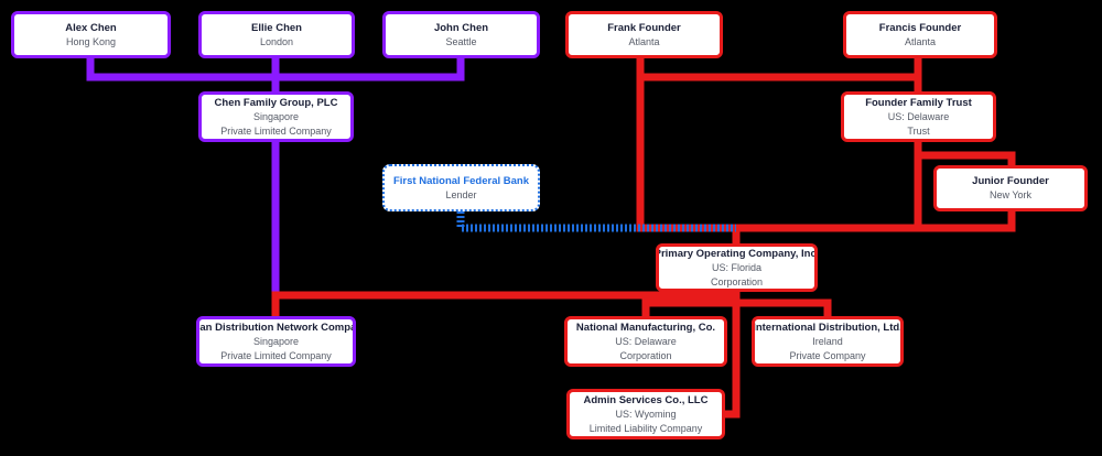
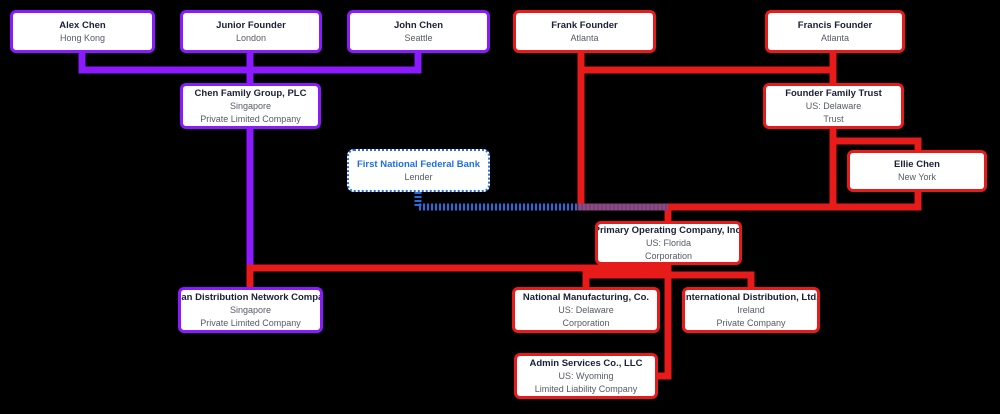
  Alex Chen
  Hong Kong
- Ellie Chen
+ Junior Founder
  London
  John Chen
  Seattle
  Frank Founder
  Atlanta
  Francis Founder
  Atlanta
  Chen Family Group, PLC
  Singapore
  Private Limited Company
  Founder Family Trust
  US: Delaware
  Trust
  First National Federal Bank
  Lender
- Junior Founder
+ Ellie Chen
  New York
  rimary Operating Company, Inc
  US: Florida
  Corporation
  ian Distribution Network Comp
  Singapore
  Private Limited Company
  National Manufacturing, Co.
  US: Delaware
  Corporation
  International Distribution, Ltd
  Ireland
  Private Company
  Admin Services Co., LLC
  US: Wyoming
  Limited Liability Company
